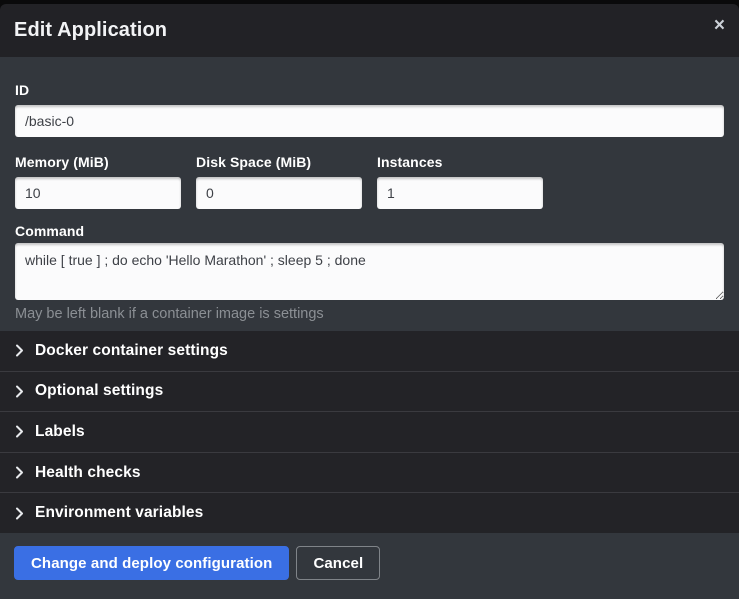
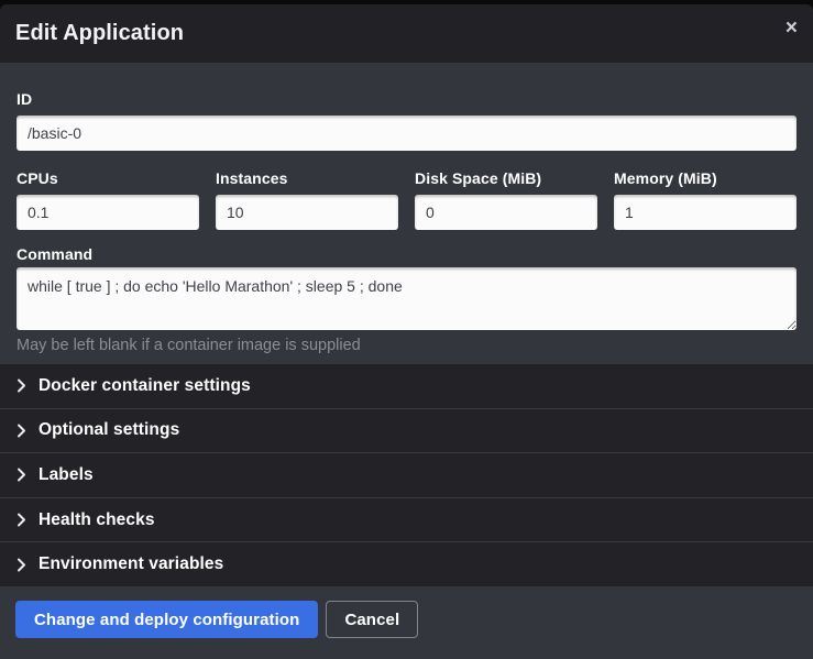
  Edit Application
  ×
  ID
  /basic-0
+ CPUs
+ 0.1
- Memory (MiB)
+ Instances
  10
  Disk Space (MiB)
  0
- Instances
+ Memory (MiB)
  1
  Command
  while [ true ] ; do echo 'Hello Marathon' ; sleep 5 ; done
- May be left blank if a container image is settings
+ May be left blank if a container image is supplied
  Docker container settings
  Optional settings
  Labels
  Health checks
  Environment variables
  Change and deploy configuration
  Cancel
